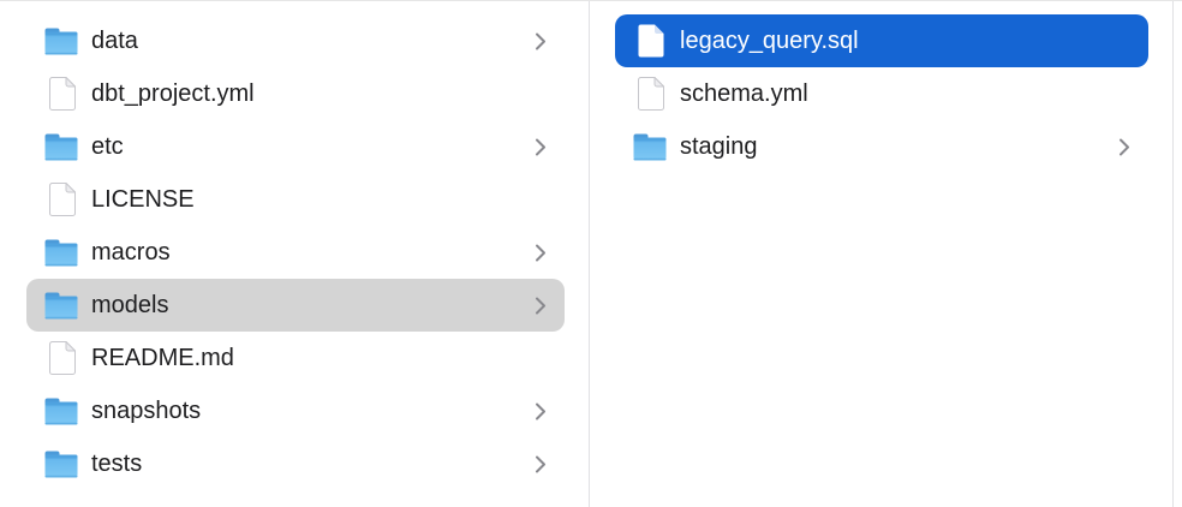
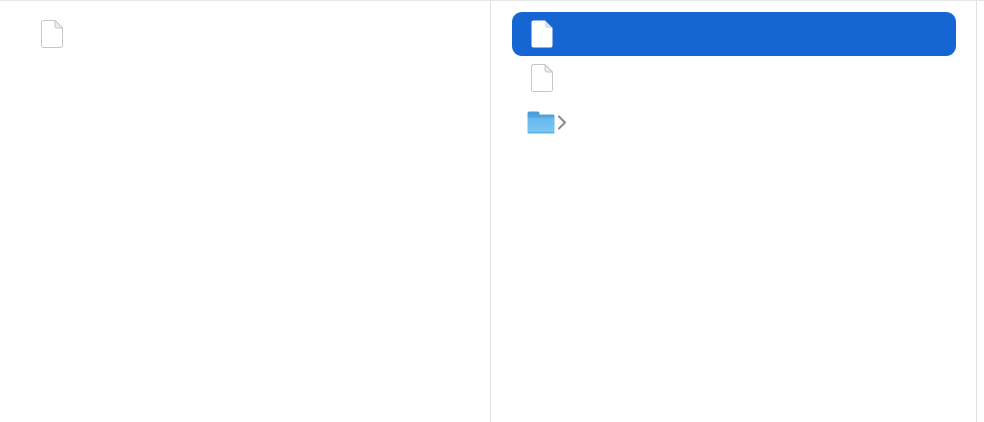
- data
- dbt_project.yml
- etc
- LICENSE
- macros
- models
- README.md
- snapshots
- tests
- legacy_query.sql
- schema.yml
- staging
